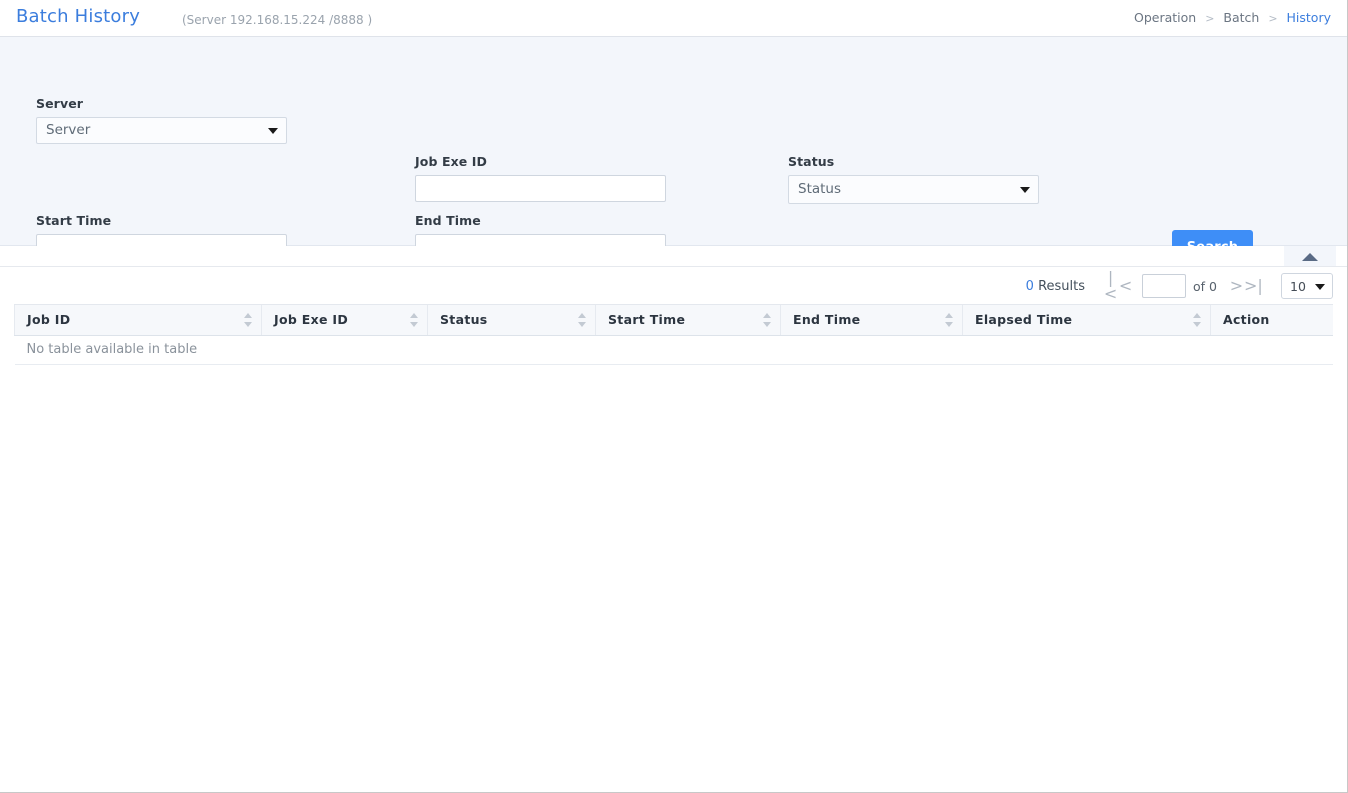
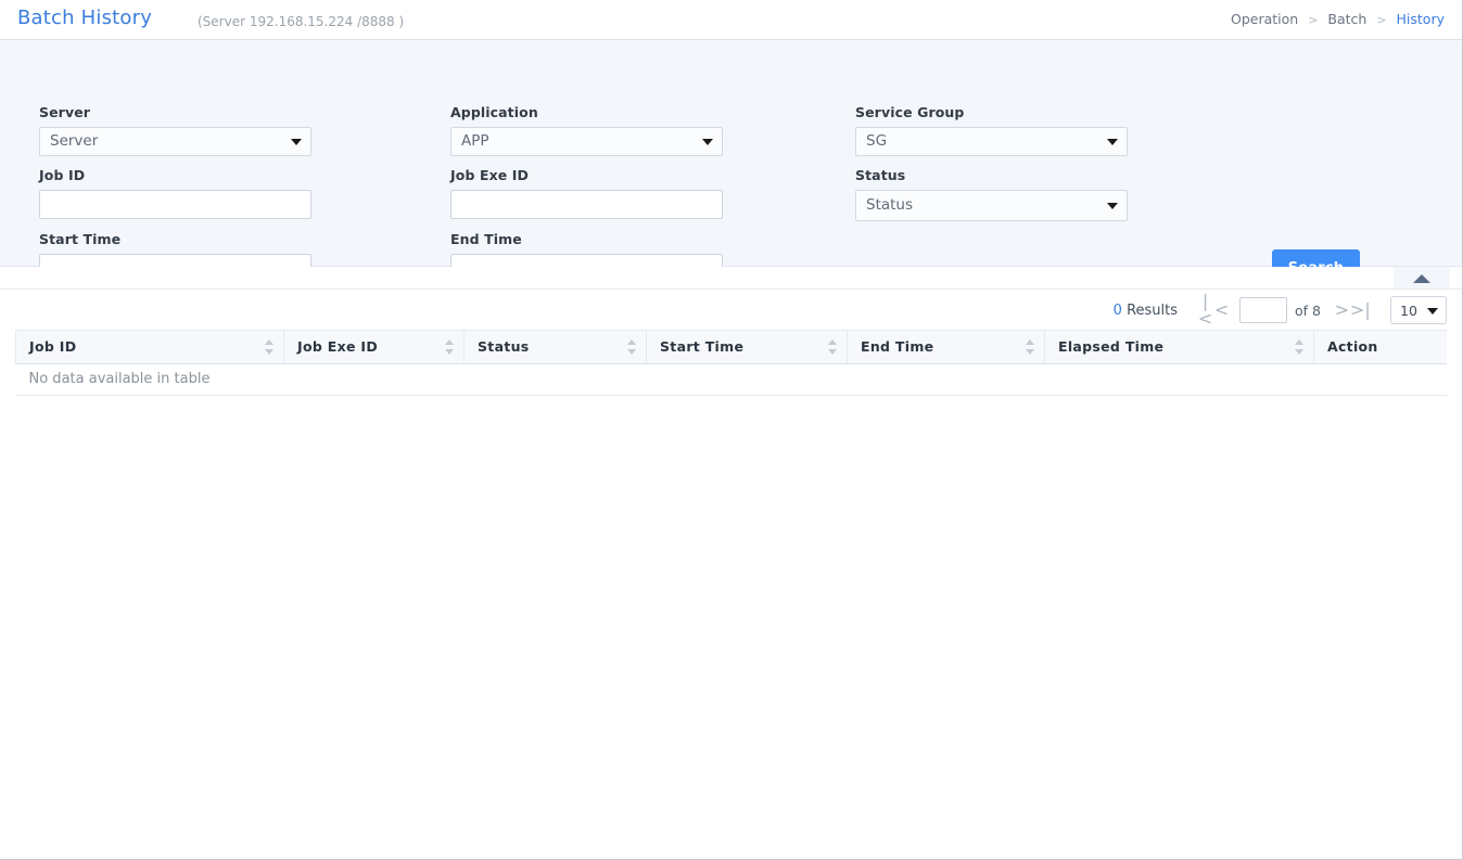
  Batch History
  (Server 192.168.15.224 /8888 )
  Operation > Batch > History
  Server
  Server
+ Application
+ APP
+ Service Group
+ SG
+ Job ID
  Job Exe ID
  Status
  Status
  Start Time
  End Time
  0 Results
  |<
  <
- of 0
+ of 8
  >
  >|
  10
  Job ID	Job Exe ID	Status	Start Time	End Time	Elapsed Time	Action
- No table available in table
+ No data available in table
